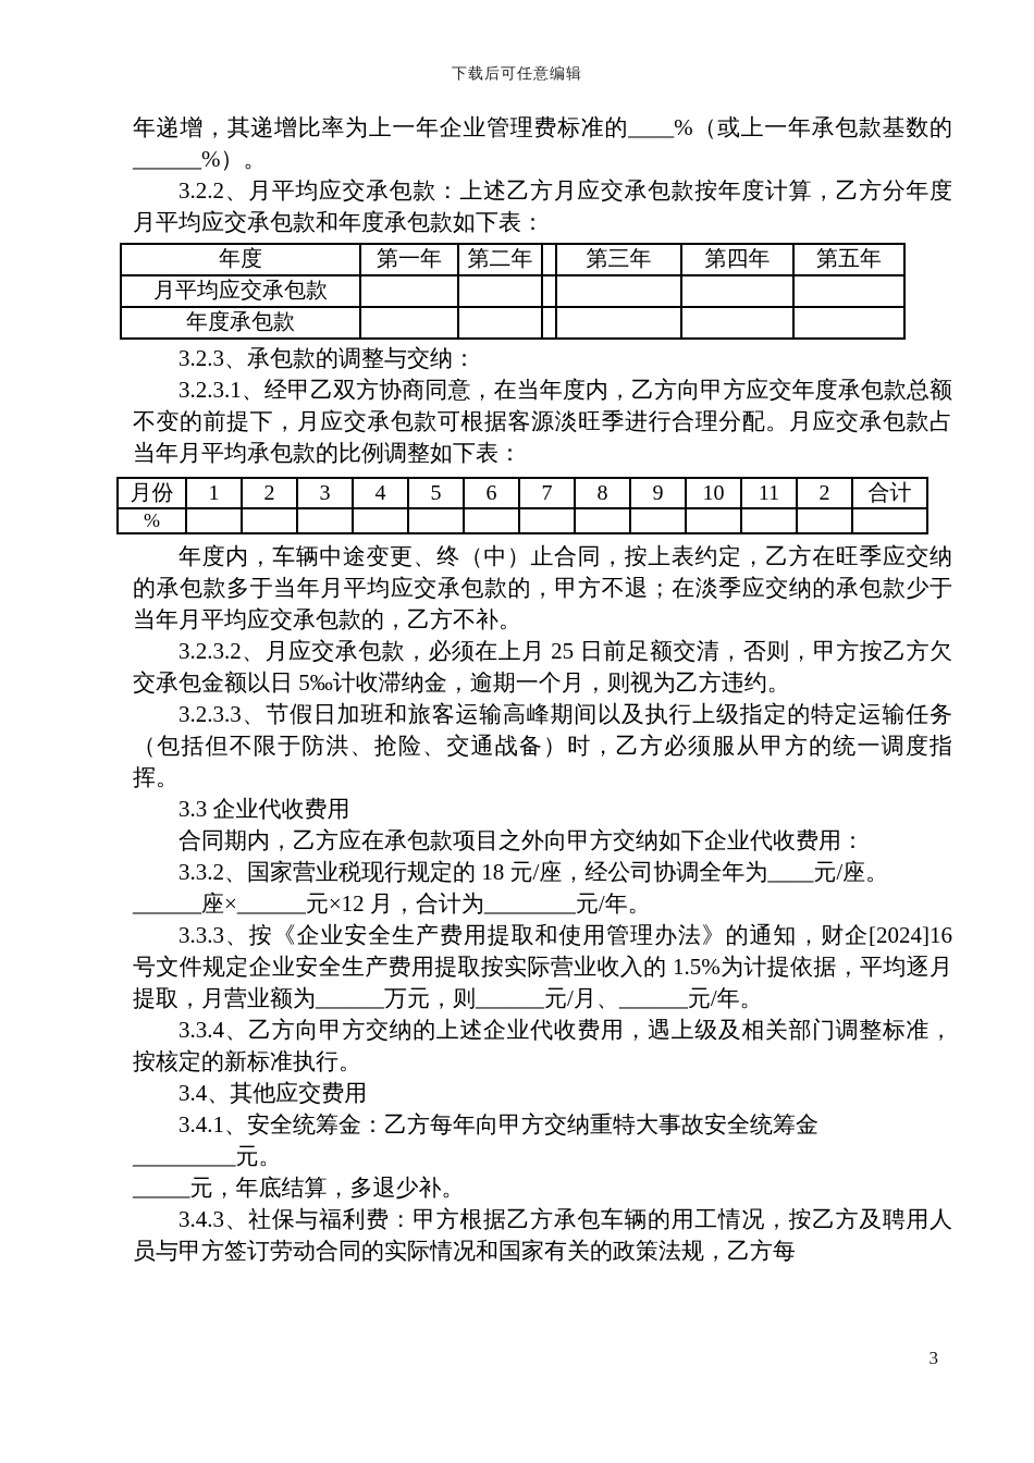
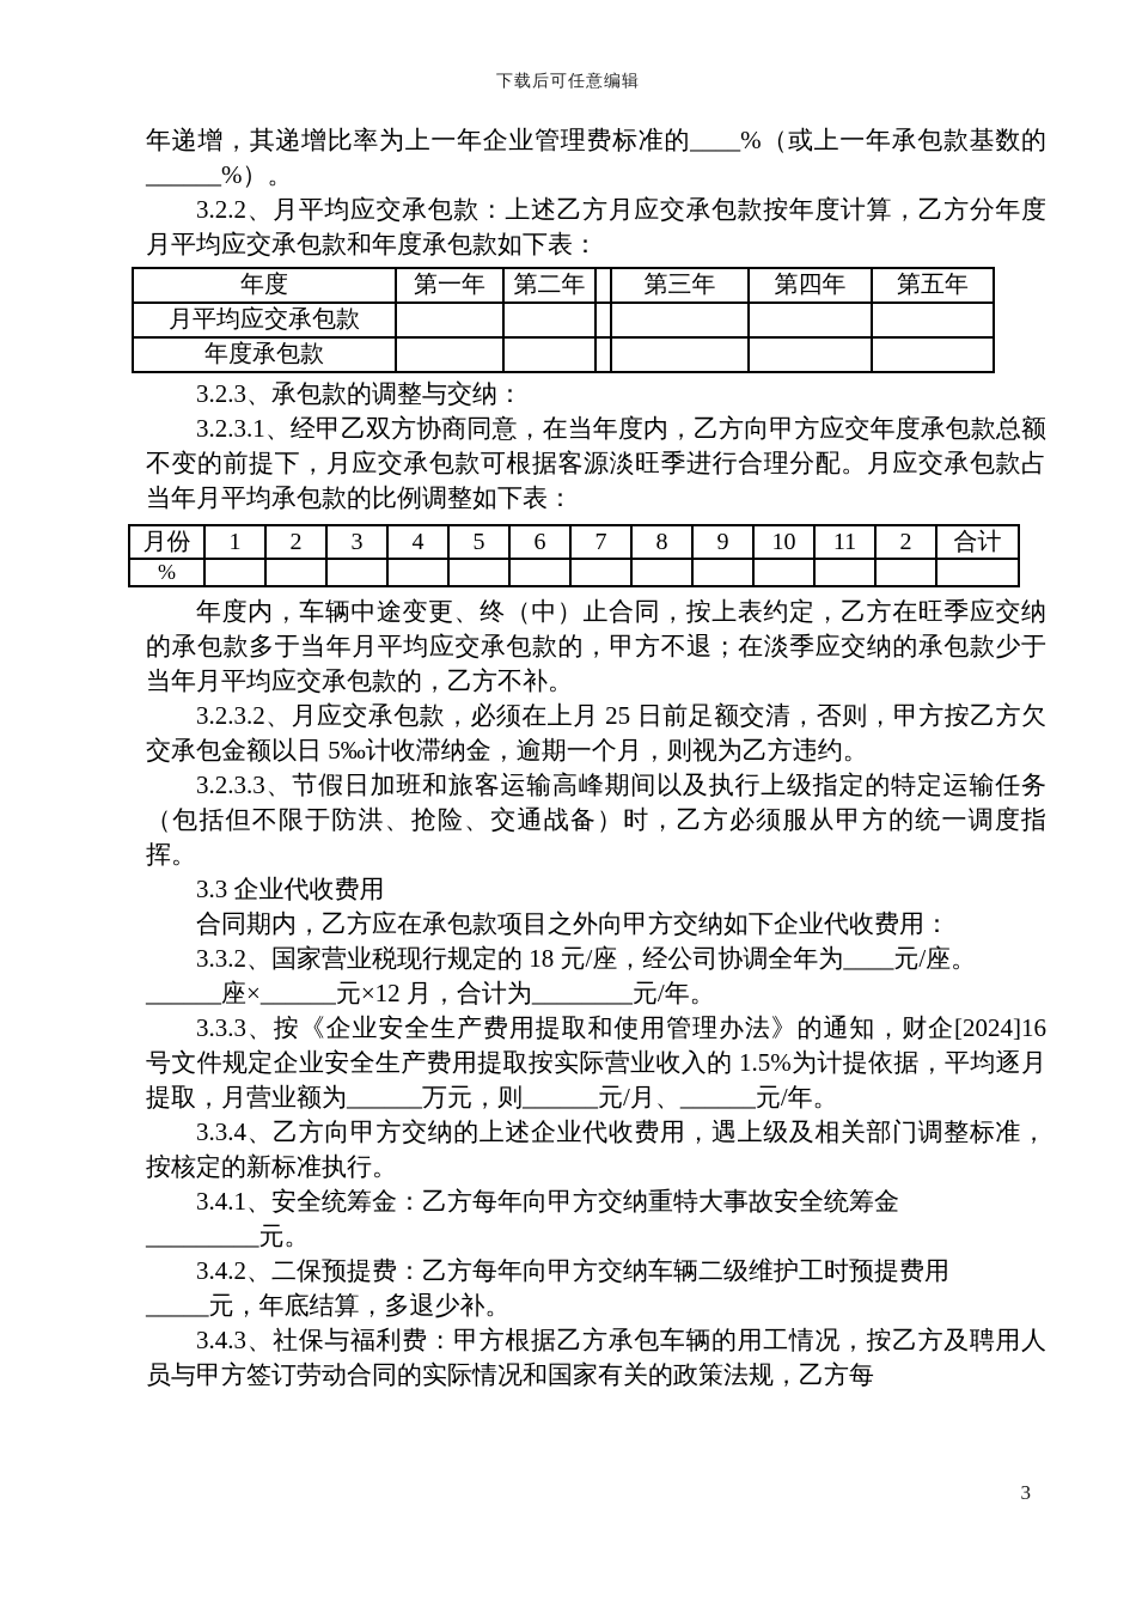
  下载后可任意编辑
  年递增，其递增比率为上一年企业管理费标准的____%（或上一年承包款基数的______%）。
  3.2.2、月平均应交承包款：上述乙方月应交承包款按年度计算，乙方分年度月平均应交承包款和年度承包款如下表：
  年度	第一年	第二年		第三年	第四年	第五年
  月平均应交承包款
  年度承包款
  3.2.3、承包款的调整与交纳：
  3.2.3.1、经甲乙双方协商同意，在当年度内，乙方向甲方应交年度承包款总额不变的前提下，月应交承包款可根据客源淡旺季进行合理分配。月应交承包款占当年月平均承包款的比例调整如下表：
  月份	1	2	3	4	5	6	7	8	9	10	11	2	合计
  %
  年度内，车辆中途变更、终（中）止合同，按上表约定，乙方在旺季应交纳的承包款多于当年月平均应交承包款的，甲方不退；在淡季应交纳的承包款少于当年月平均应交承包款的，乙方不补。
  3.2.3.2、月应交承包款，必须在上月 25 日前足额交清，否则，甲方按乙方欠交承包金额以日 5‰计收滞纳金，逾期一个月，则视为乙方违约。
  3.2.3.3、节假日加班和旅客运输高峰期间以及执行上级指定的特定运输任务（包括但不限于防洪、抢险、交通战备）时，乙方必须服从甲方的统一调度指挥。
  3.3 企业代收费用
  合同期内，乙方应在承包款项目之外向甲方交纳如下企业代收费用：
  3.3.2、国家营业税现行规定的 18 元/座，经公司协调全年为____元/座。
  ______座×______元×12 月，合计为________元/年。
  3.3.3、按《企业安全生产费用提取和使用管理办法》的通知，财企[2024]16 号文件规定企业安全生产费用提取按实际营业收入的 1.5%为计提依据，平均逐月提取，月营业额为______万元，则______元/月、______元/年。
  3.3.4、乙方向甲方交纳的上述企业代收费用，遇上级及相关部门调整标准，按核定的新标准执行。
- 3.4、其他应交费用
  3.4.1、安全统筹金：乙方每年向甲方交纳重特大事故安全统筹金
  _________元。
+ 3.4.2、二保预提费：乙方每年向甲方交纳车辆二级维护工时预提费用
  _____元，年底结算，多退少补。
  3.4.3、社保与福利费：甲方根据乙方承包车辆的用工情况，按乙方及聘用人员与甲方签订劳动合同的实际情况和国家有关的政策法规，乙方每
  3
